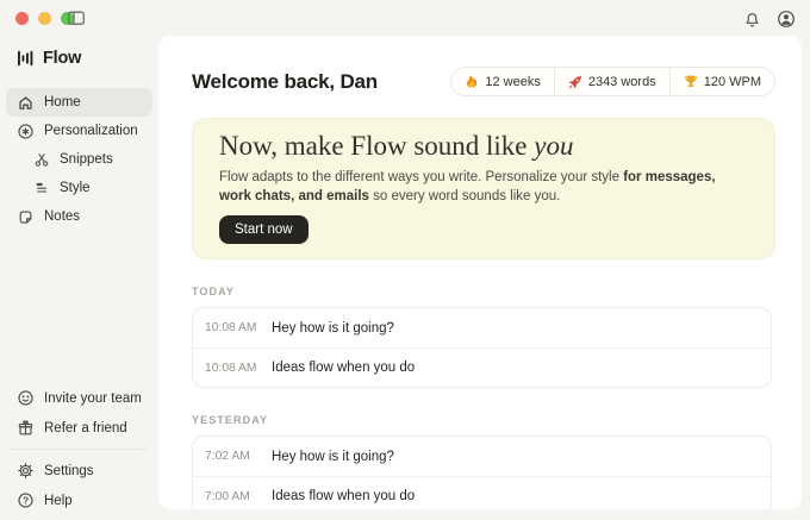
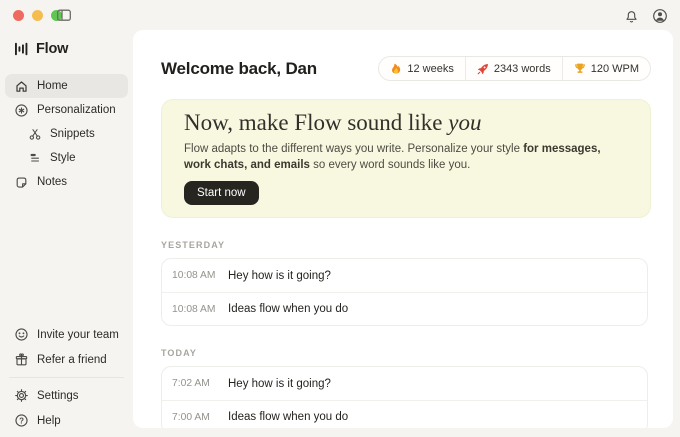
  Flow
  Home
  Personalization
  Snippets
  Style
  Notes
  Invite your team
  Refer a friend
  Settings
  ?
  Help
  Welcome back, Dan
  12 weeks
  2343 words
  120 WPM
  Now, make Flow sound like you
  Flow adapts to the different ways you write. Personalize your style for messages, work chats, and emails so every word sounds like you.
  Start now
- TODAY
+ YESTERDAY
  10:08 AM
  Hey how is it going?
  10:08 AM
  Ideas flow when you do
- YESTERDAY
+ TODAY
  7:02 AM
  Hey how is it going?
  7:00 AM
  Ideas flow when you do
